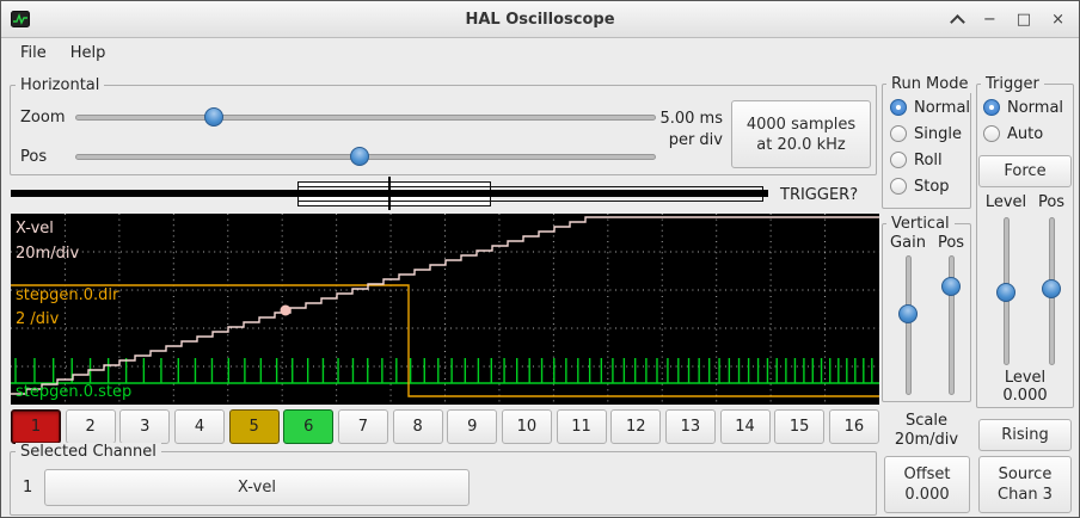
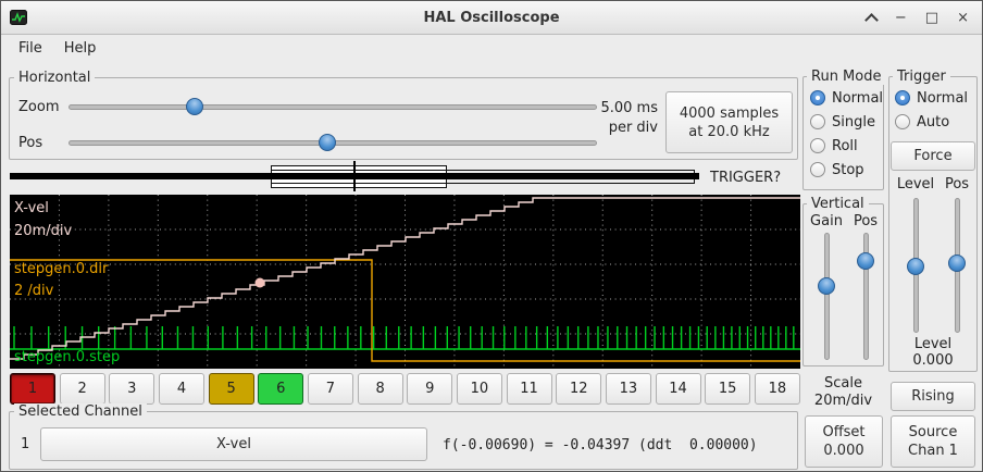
  HAL Oscilloscope
  −
  □
  ×
  File
  Help
  Horizontal
  Zoom
  Pos
  5.00 ms
  per div
  4000 samples
  at 20.0 kHz
  TRIGGER?
  X-vel
  20m/div
  stepgen.0.dir
  2 /div
  stepgen.0.step
  1
  2
  3
  4
  5
  6
  7
  8
  9
  10
  11
  12
  13
  14
  15
- 16
+ 18
  Selected Channel
  1
  X-vel
+ f(-0.00690) = -0.04397 (ddt 0.00000)
  Run Mode
  Normal
  Single
  Roll
  Stop
  Vertical
  Gain
  Pos
  Scale
  20m/div
  Offset
  0.000
  Trigger
  Normal
  Auto
  Force
  Level
  Pos
  Level
  0.000
  Rising
  Source
- Chan 3
+ Chan 1
